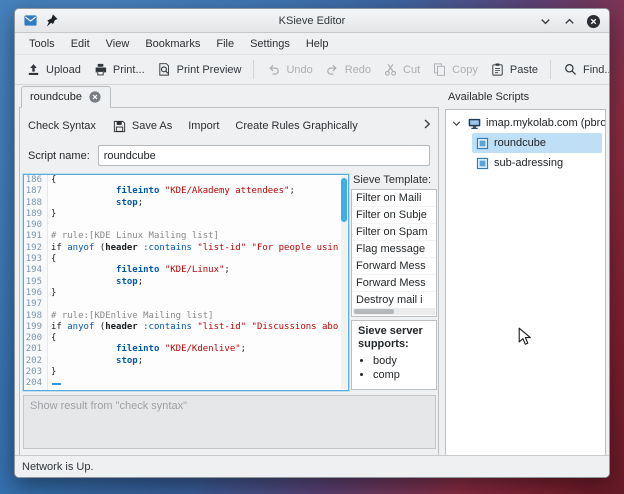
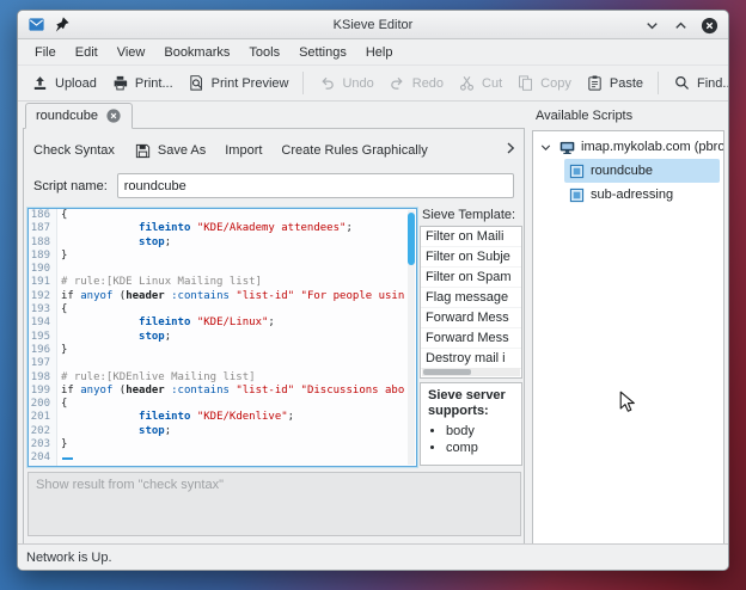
  KSieve Editor
- Tools
+ File
  Edit
  View
  Bookmarks
- File
+ Tools
  Settings
  Help
  Upload
  Print...
  Print Preview
  Undo
  Redo
  Cut
  Copy
  Paste
  Find..
  roundcube
  Check Syntax
  Save As
  Import
  Create Rules Graphically
  Script name:
  roundcube
  186
  {
  187
  fileinto "KDE/Akademy attendees";
  188
  stop;
  189
  }
  190
  191
  # rule:[KDE Linux Mailing list]
  192
  if anyof (header :contains "list-id" "For people usin
  193
  {
  194
  fileinto "KDE/Linux";
  195
  stop;
  196
  }
  197
  198
  # rule:[KDEnlive Mailing list]
  199
  if anyof (header :contains "list-id" "Discussions abo
  200
  {
  201
  fileinto "KDE/Kdenlive";
  202
  stop;
  203
  }
  204
  Sieve Template:
  Filter on Maili
  Filter on Subje
  Filter on Spam
  Flag message
  Forward Mess
  Forward Mess
  Destroy mail i
  Sieve server supports:
  body
  comp
  Show result from "check syntax"
  Available Scripts
  imap.mykolab.com (pbro
  roundcube
  sub-adressing
  Network is Up.
